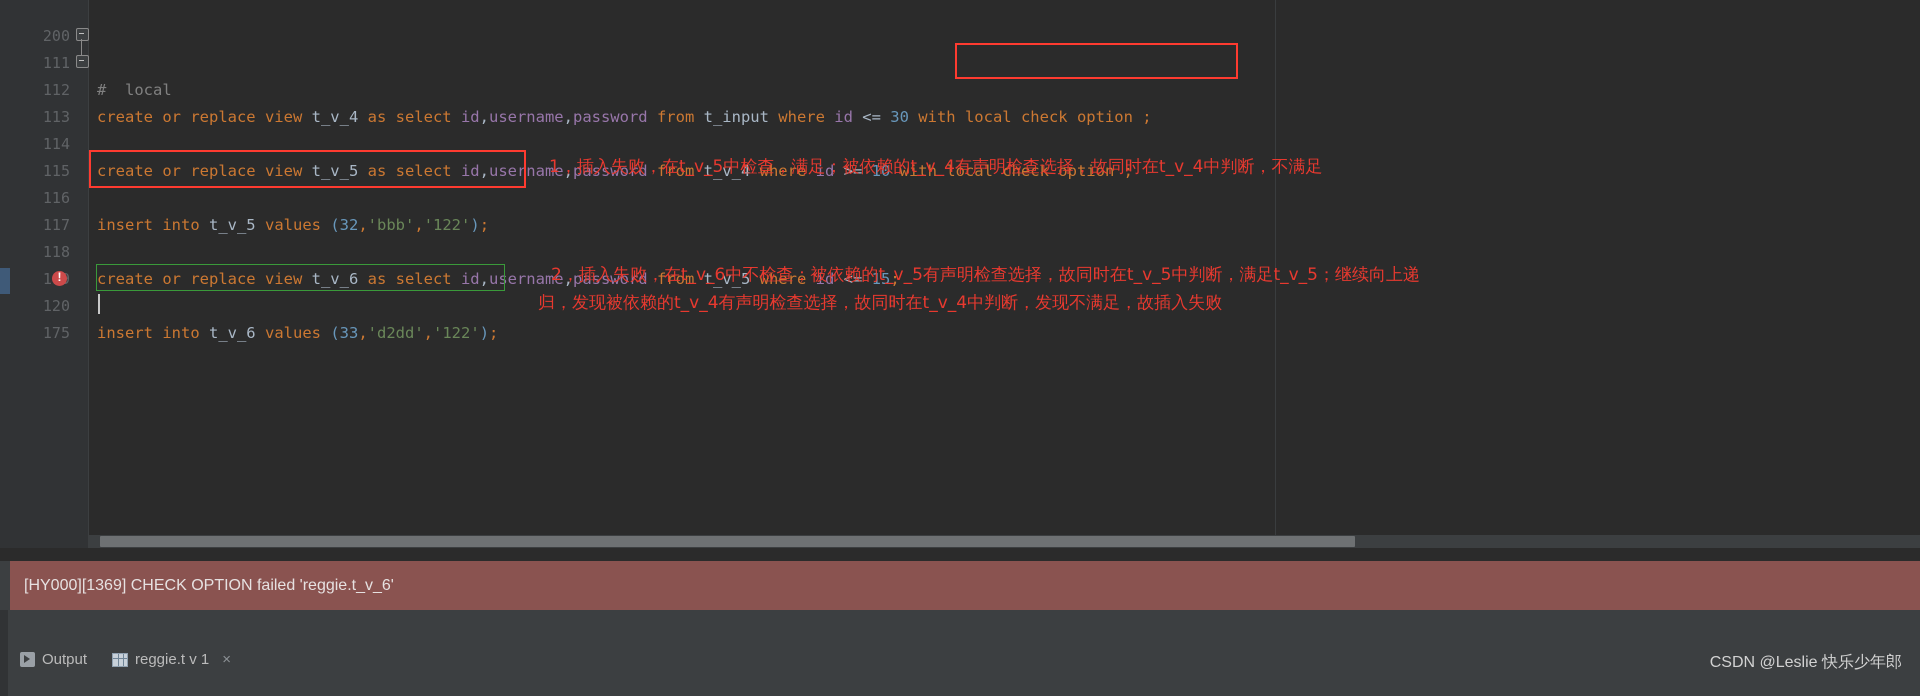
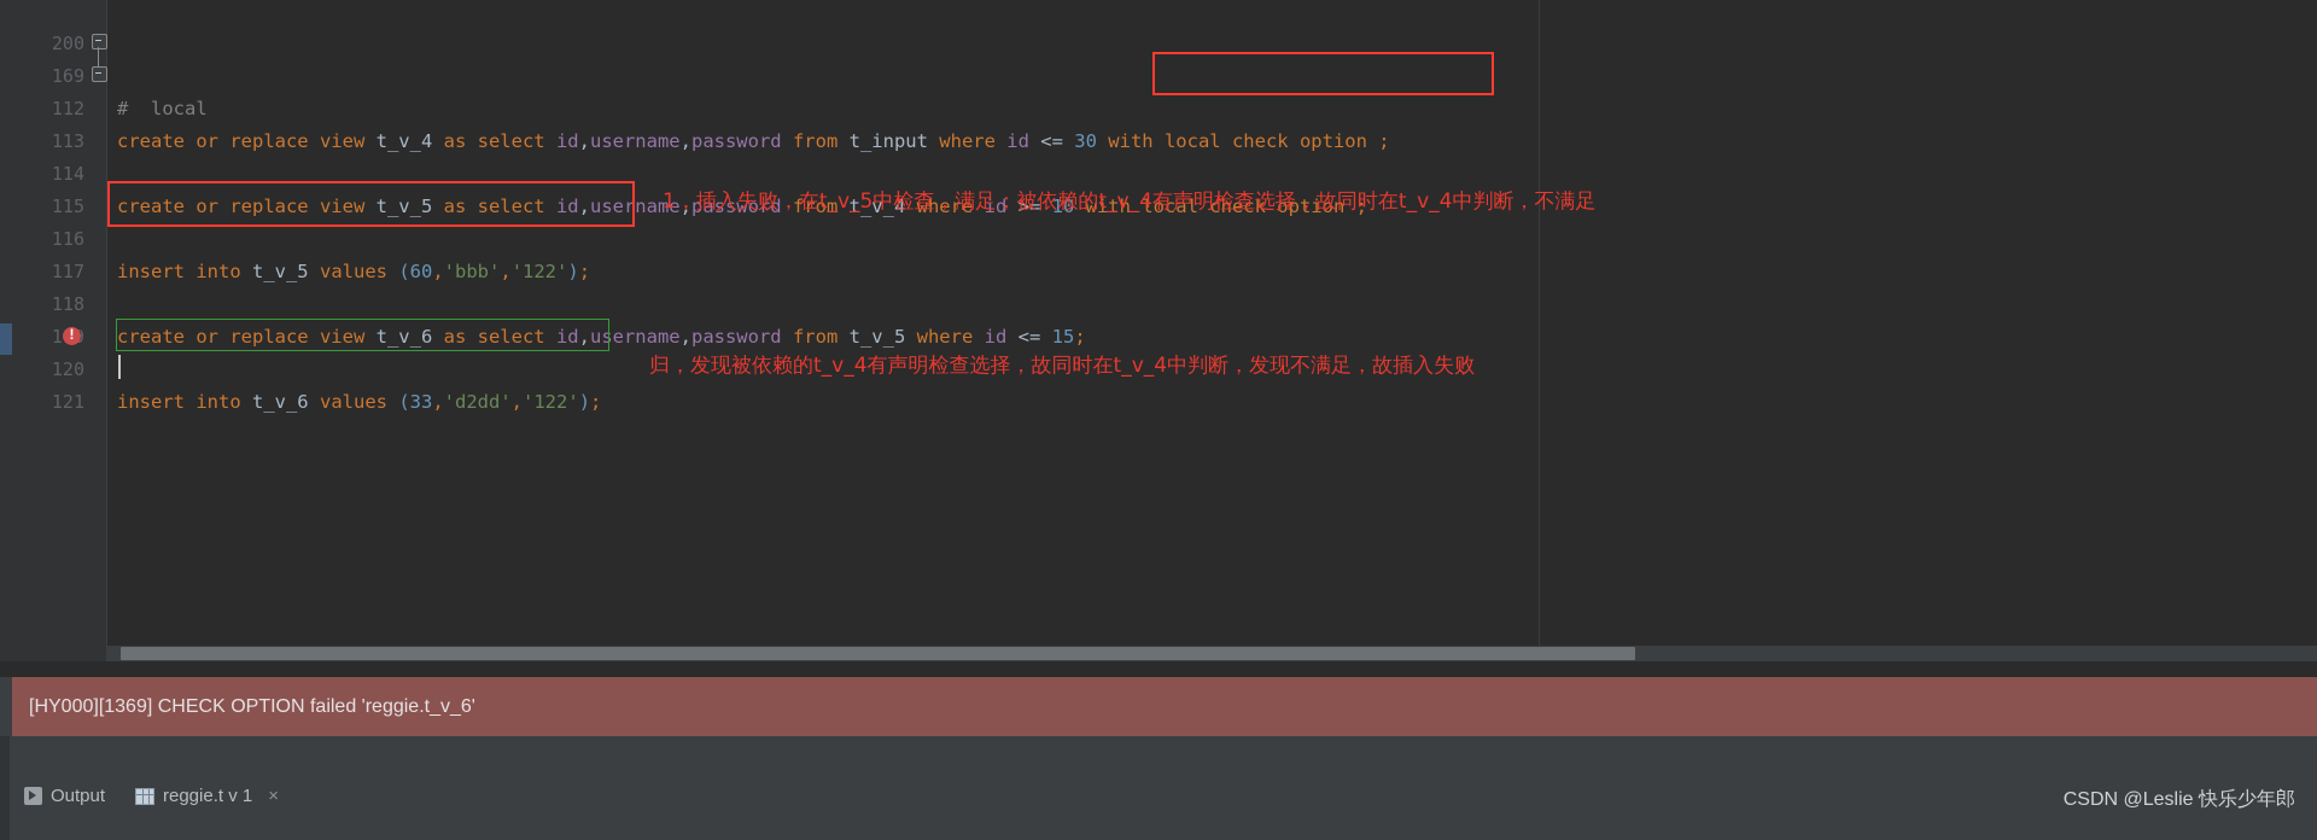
  200
- 111
+ 169
  # local
  112
  create or replace view t_v_4 as select id,username,password from t_input where id <= 30 with local check option ;
  113
  114
  create or replace view t_v_5 as select id,username,password from t_v_4 where id >= 10 with local check option ;
  115
  116
- insert into t_v_5 values (32,'bbb','122');
+ insert into t_v_5 values (60,'bbb','122');
  117
  118
  create or replace view t_v_6 as select id,username,password from t_v_5 where id <= 15;
  120
  insert into t_v_6 values (33,'d2dd','122');
- 175
+ 121
  1，插入失败，在t_v_5中检查，满足；被依赖的t_v_4有声明检查选择，故同时在t_v_4中判断，不满足
- 2，插入失败，在t_v_6中不检查；被依赖的t_v_5有声明检查选择，故同时在t_v_5中判断，满足t_v_5；继续向上递
  归，发现被依赖的t_v_4有声明检查选择，故同时在t_v_4中判断，发现不满足，故插入失败
  [HY000][1369] CHECK OPTION failed 'reggie.t_v_6'
  Output
  reggie.t v 1
  ×
  CSDN @Leslie 快乐少年郎
